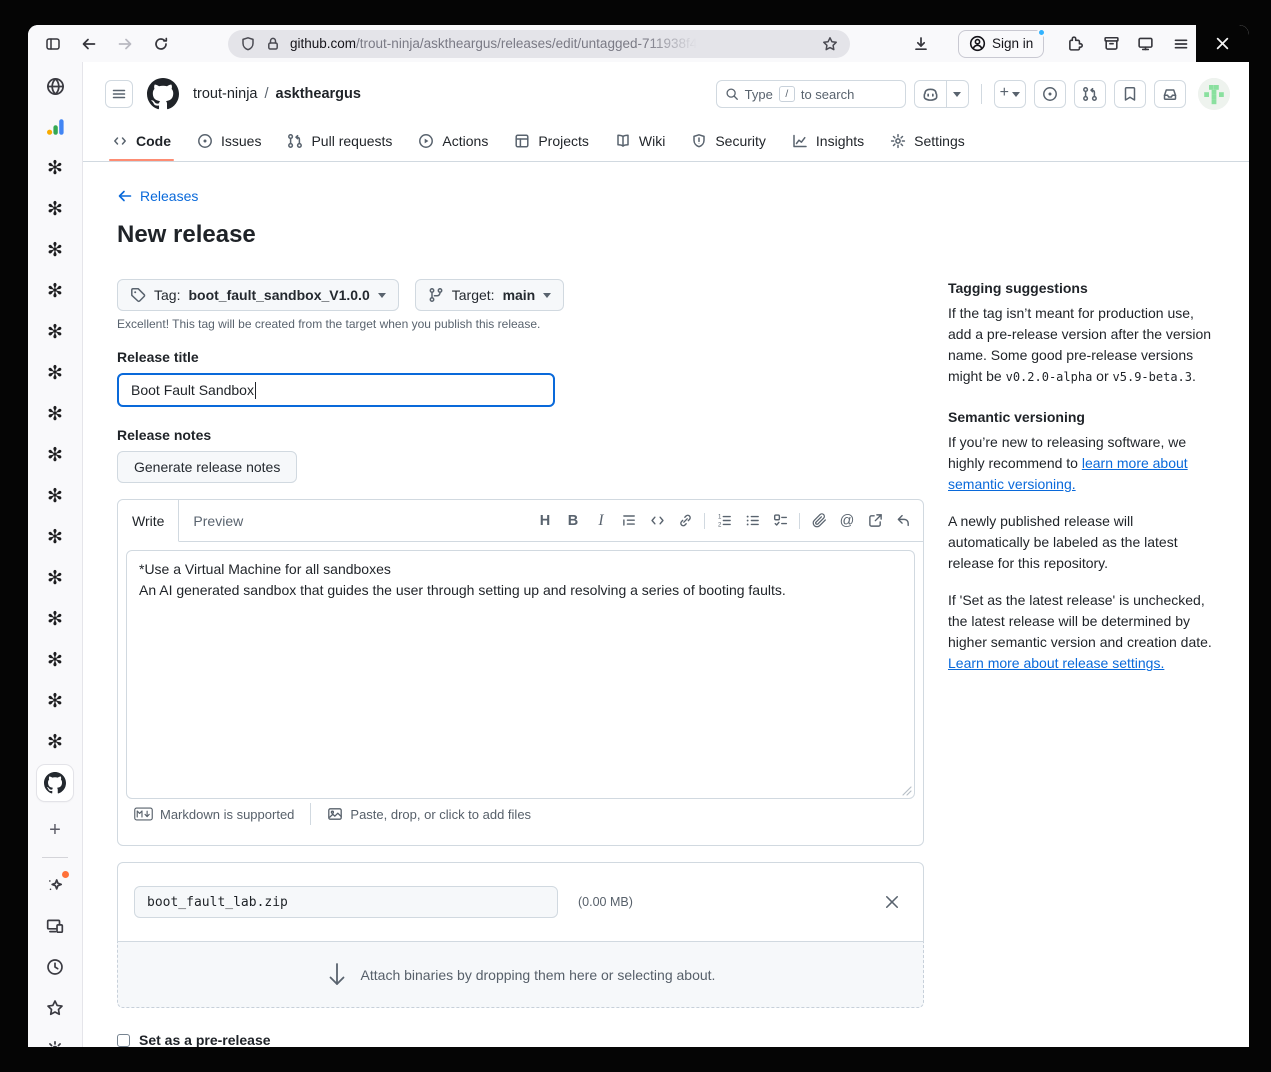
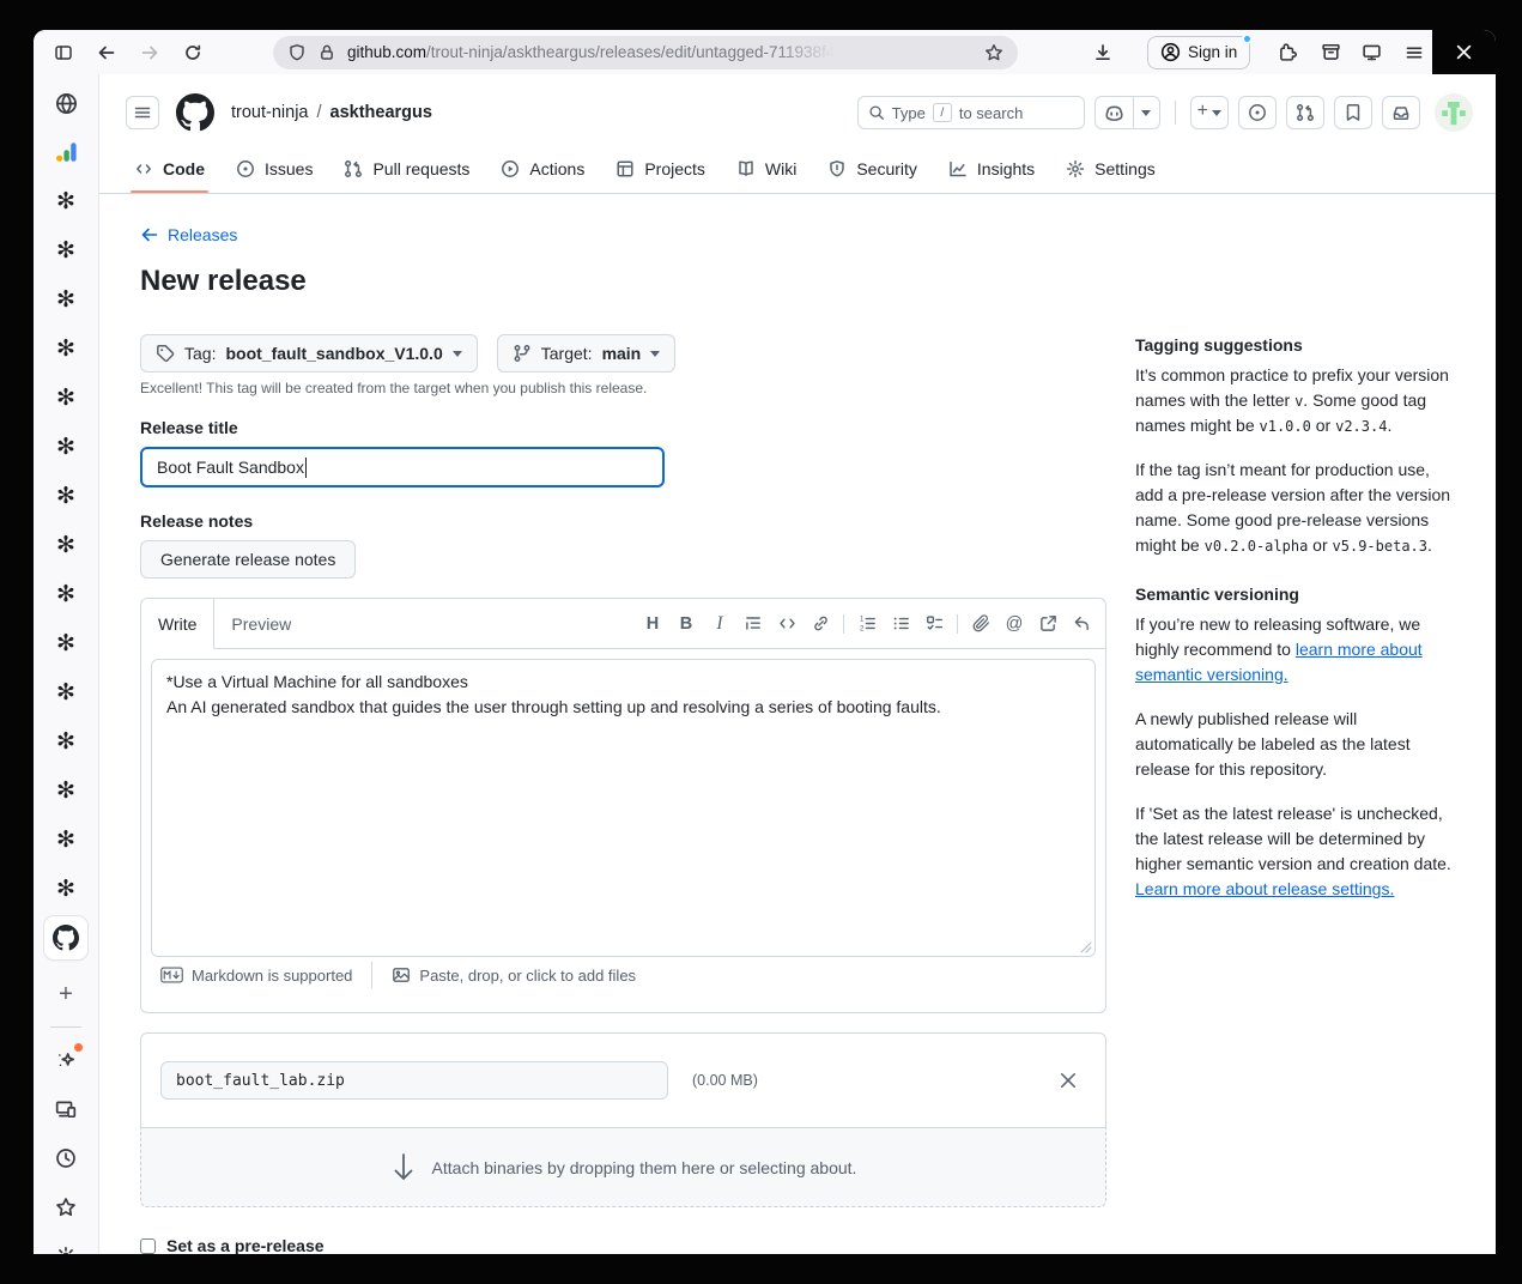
  github.com
  /trout-ninja/asktheargus/releases/edit/untagged-711938f4
  Sign in
  ✻
  ✻
  ✻
  ✻
  ✻
  ✻
  ✻
  ✻
  ✻
  ✻
  ✻
  ✻
  ✻
  ✻
  ✻
  +
  trout-ninja
  /
  asktheargus
  Type
  /
  to search
  +
  Code
  Issues
  Pull requests
  Actions
  Projects
  Wiki
  Security
  Insights
  Settings
  Releases
  New release
  Tag:
  boot_fault_sandbox_V1.0.0
  Target:
  main
  Excellent! This tag will be created from the target when you publish this release.
  Release title
  Boot Fault Sandbox
  Release notes
  Generate release notes
  Write
  Preview
  H
  B
  I
  @
  *Use a Virtual Machine for all sandboxes
  An AI generated sandbox that guides the user through setting up and resolving a series of booting faults.
  Markdown is supported
  Paste, drop, or click to add files
  boot_fault_lab.zip
  (0.00 MB)
  Attach binaries by dropping them here or selecting about.
  Set as a pre-release
  Tagging suggestions
+ It’s common practice to prefix your version names with the letter v. Some good tag names might be v1.0.0 or v2.3.4.
  If the tag isn’t meant for production use, add a pre-release version after the version name. Some good pre-release versions might be v0.2.0-alpha or v5.9-beta.3.
  Semantic versioning
  If you’re new to releasing software, we highly recommend to learn more about semantic versioning.
  A newly published release will automatically be labeled as the latest release for this repository.
  If 'Set as the latest release' is unchecked, the latest release will be determined by higher semantic version and creation date. Learn more about release settings.
